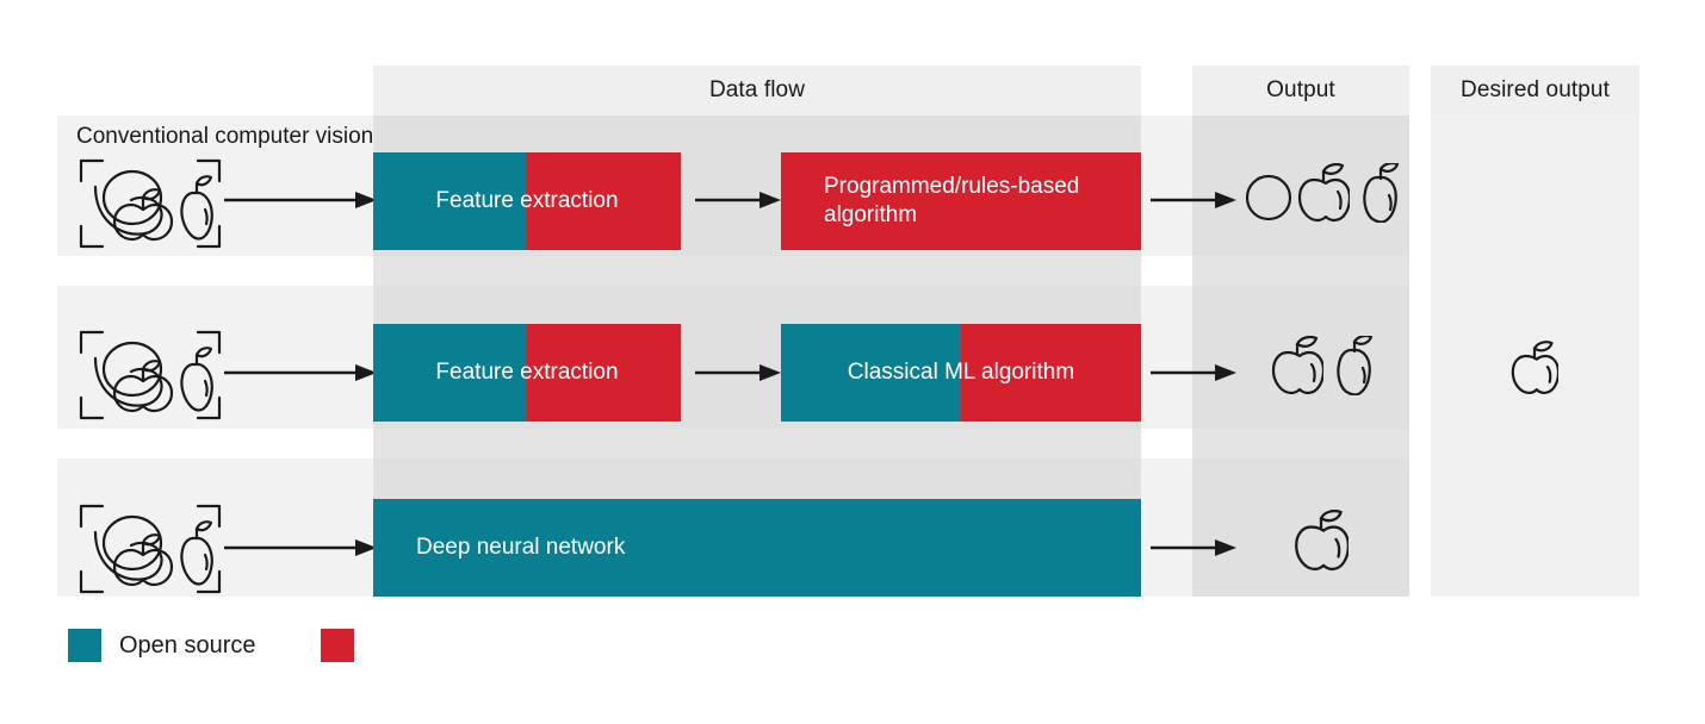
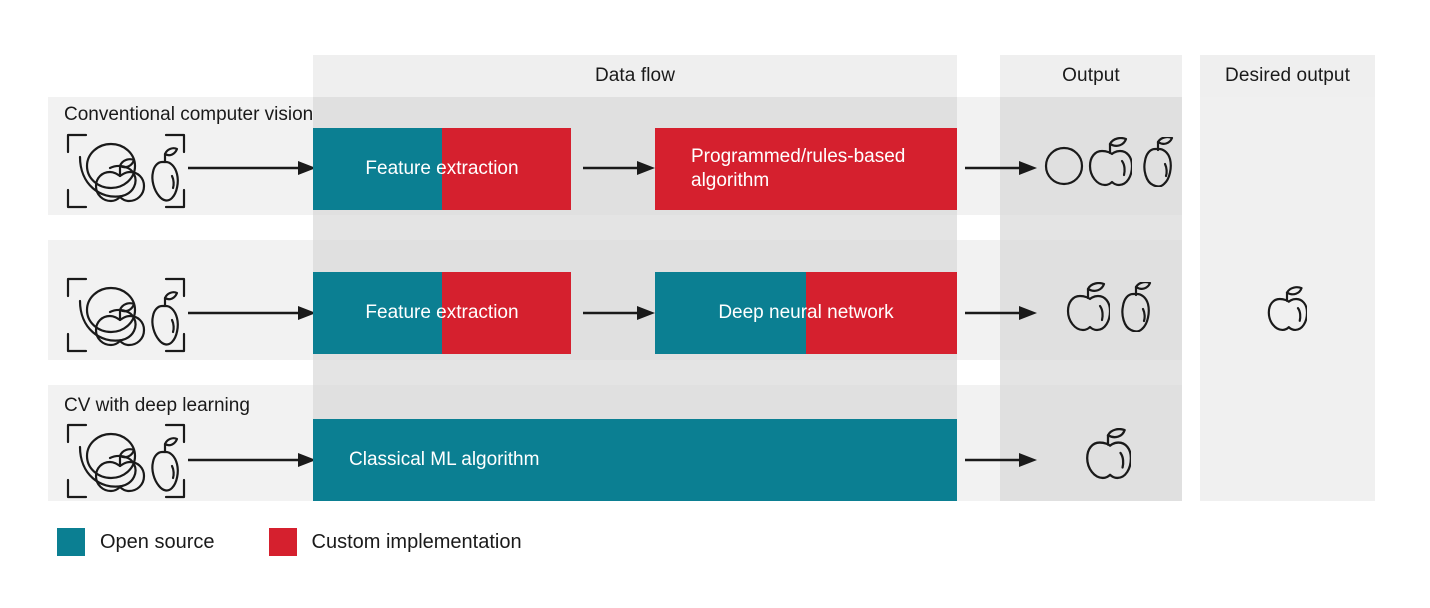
  Data flow
  Output
  Desired output
  Conventional computer vision
  Feature extraction
  Programmed/rules-based algorithm
  Feature extraction
- Classical ML algorithm
+ Deep neural network
+ CV with deep learning
- Deep neural network
+ Classical ML algorithm
  Open source
+ Custom implementation
